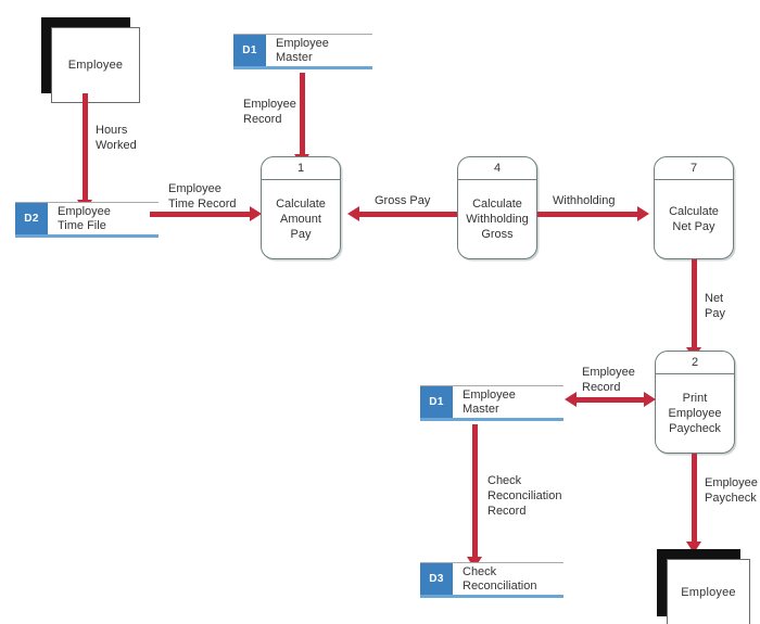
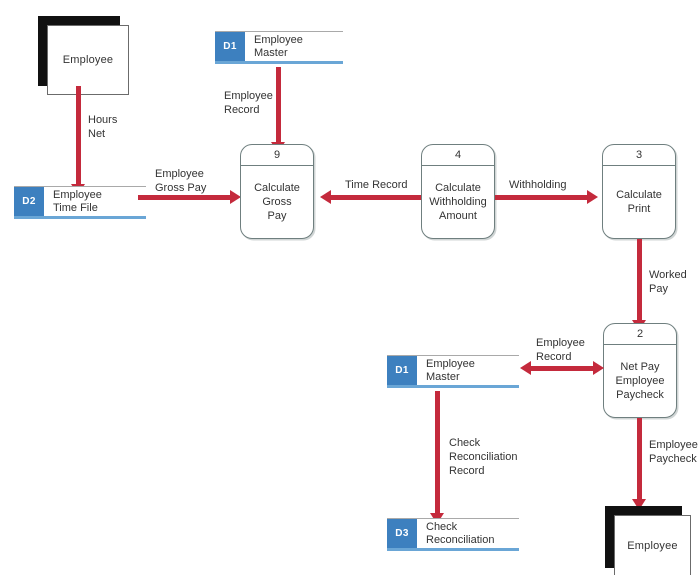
  Employee
  Hours
- Worked
+ Net
  D1
  Employee
  Master
  Employee
  Record
  D2
  Employee
  Time File
  Employee
- Time Record
+ Gross Pay
- 1
+ 9
  Calculate
- Amount
+ Gross
  Pay
- Gross Pay
+ Time Record
  4
  Calculate
  Withholding
- Gross
+ Amount
  Withholding
- 7
+ 3
  Calculate
- Net Pay
+ Print
- Net
+ Worked
  Pay
  2
- Print
+ Net Pay
  Employee
  Paycheck
  D1
  Employee
  Master
  Employee
  Record
  Check
  Reconciliation
  Record
  Employee
  Paycheck
  D3
  Check
  Reconciliation
  Employee
